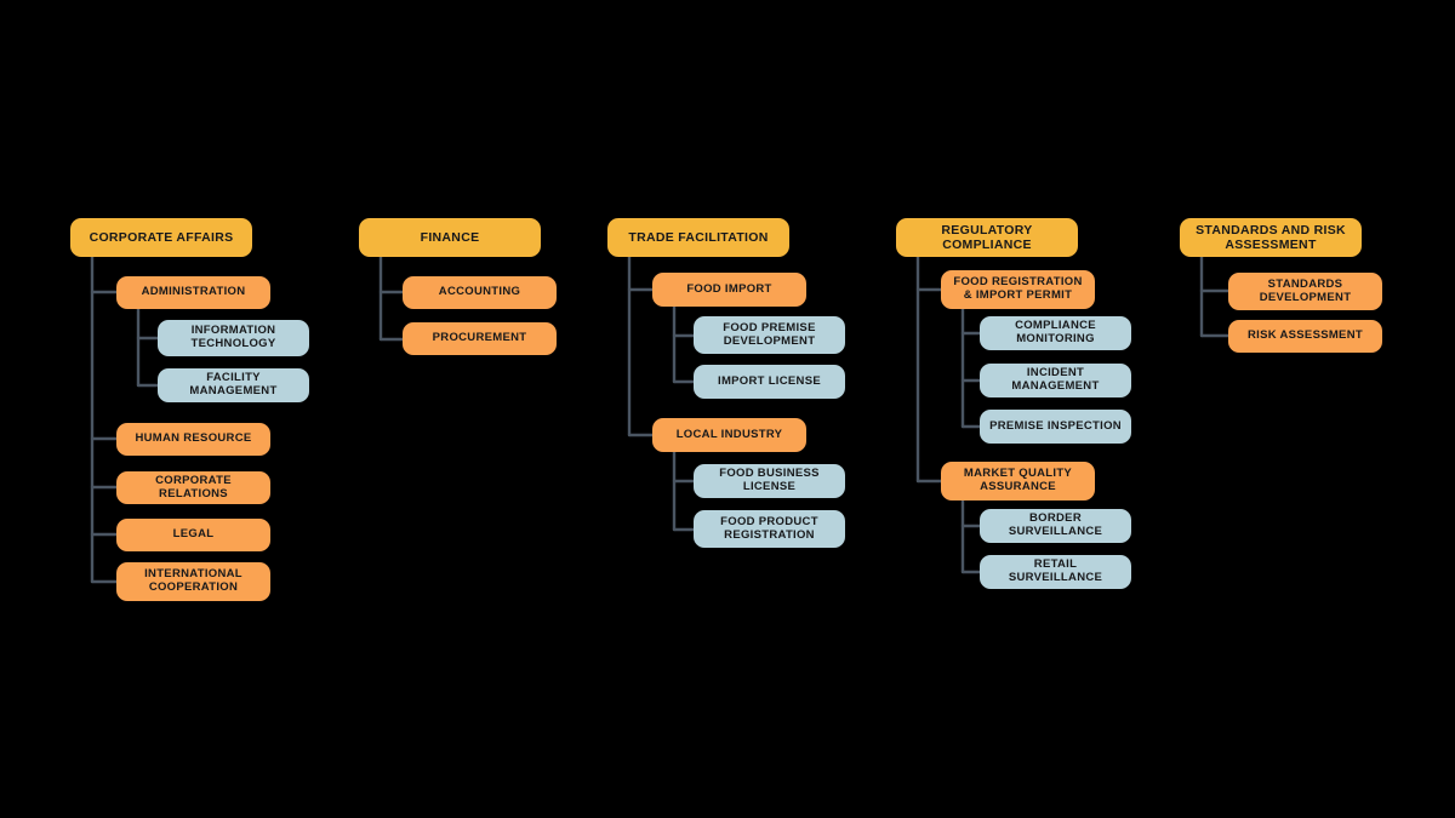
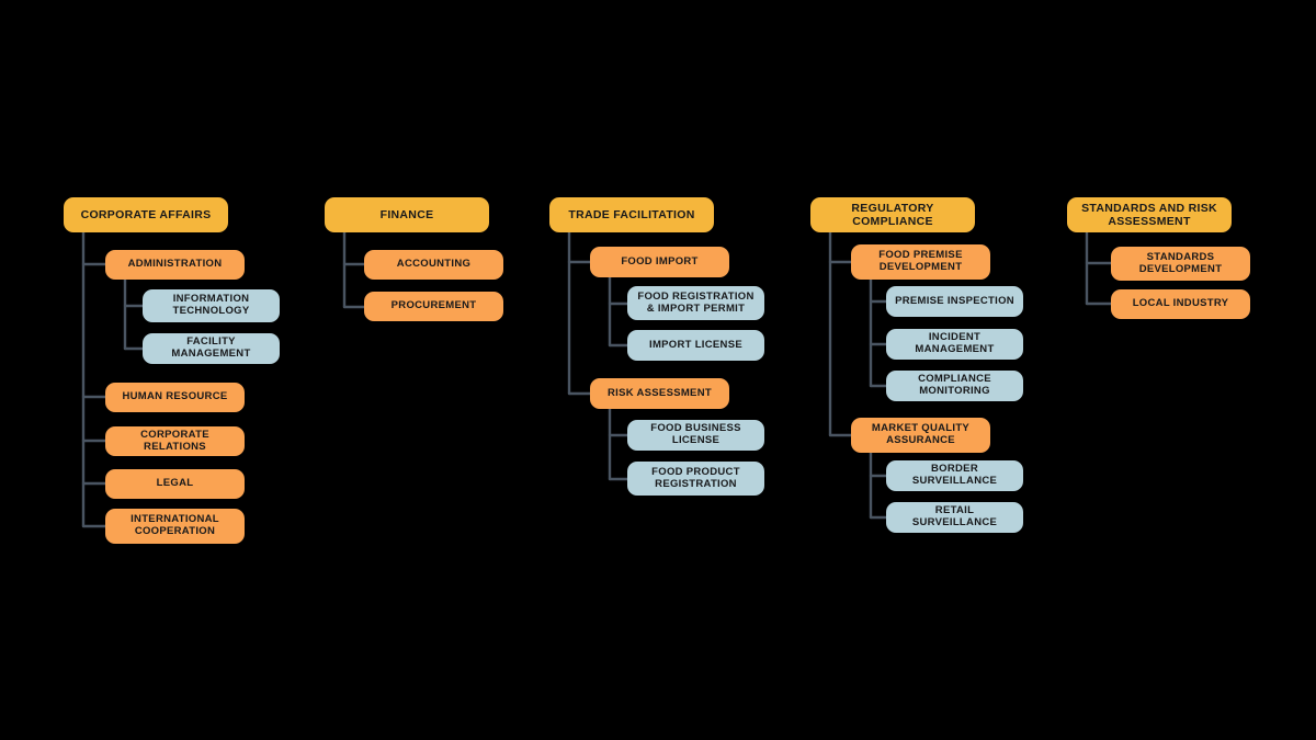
  CORPORATE AFFAIRS
  ADMINISTRATION
  INFORMATION TECHNOLOGY
  FACILITY MANAGEMENT
  HUMAN RESOURCE
  CORPORATE RELATIONS
  LEGAL
  INTERNATIONAL COOPERATION
  FINANCE
  ACCOUNTING
  PROCUREMENT
  TRADE FACILITATION
  FOOD IMPORT
- FOOD PREMISE DEVELOPMENT
+ FOOD REGISTRATION & IMPORT PERMIT
  IMPORT LICENSE
- LOCAL INDUSTRY
+ RISK ASSESSMENT
  FOOD BUSINESS LICENSE
  FOOD PRODUCT REGISTRATION
  REGULATORY COMPLIANCE
- FOOD REGISTRATION & IMPORT PERMIT
+ FOOD PREMISE DEVELOPMENT
- COMPLIANCE MONITORING
+ PREMISE INSPECTION
  INCIDENT MANAGEMENT
- PREMISE INSPECTION
+ COMPLIANCE MONITORING
  MARKET QUALITY ASSURANCE
  BORDER SURVEILLANCE
  RETAIL SURVEILLANCE
  STANDARDS AND RISK ASSESSMENT
  STANDARDS DEVELOPMENT
- RISK ASSESSMENT
+ LOCAL INDUSTRY
